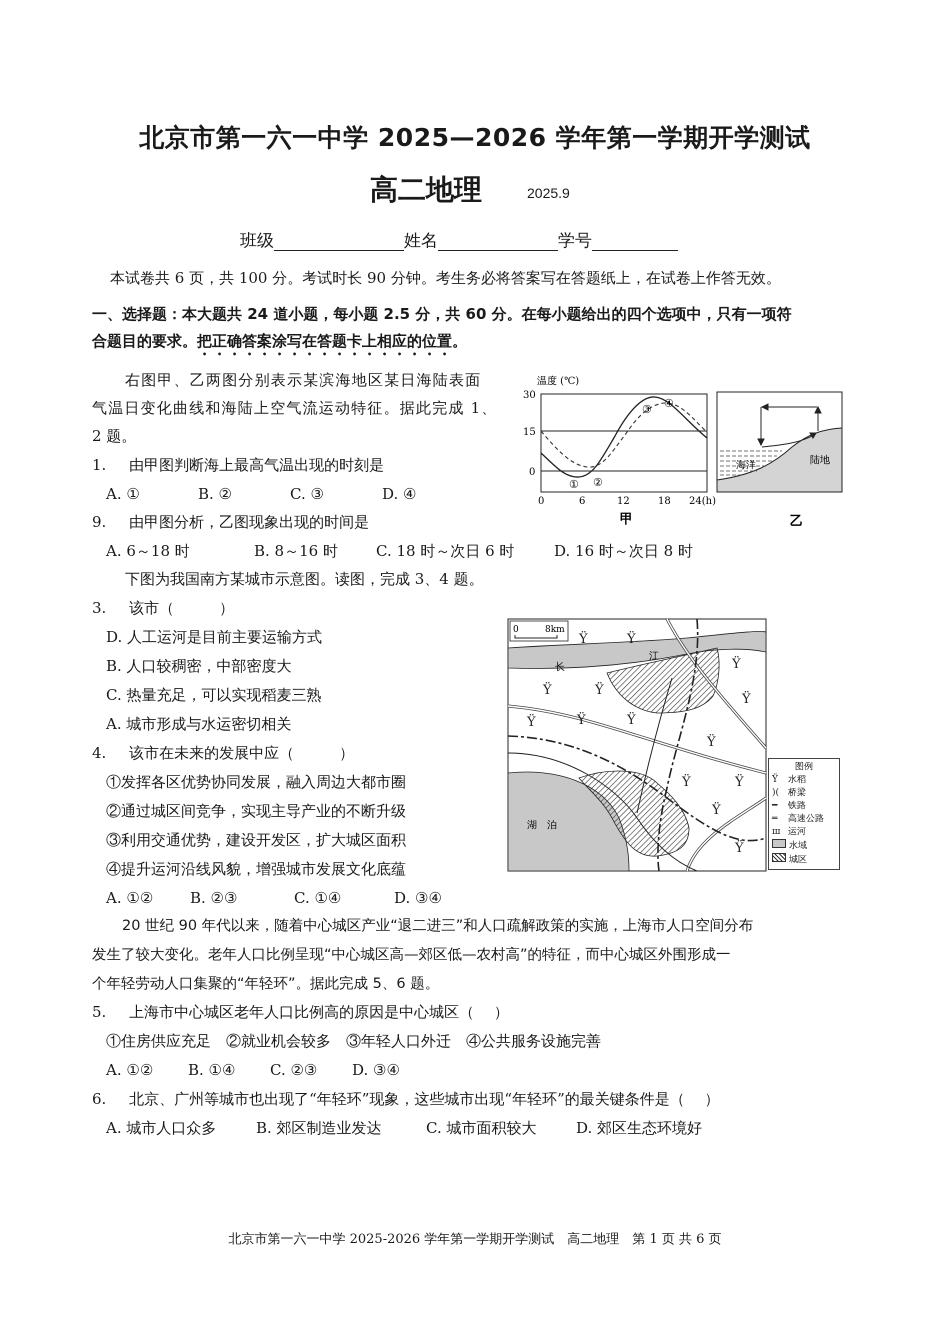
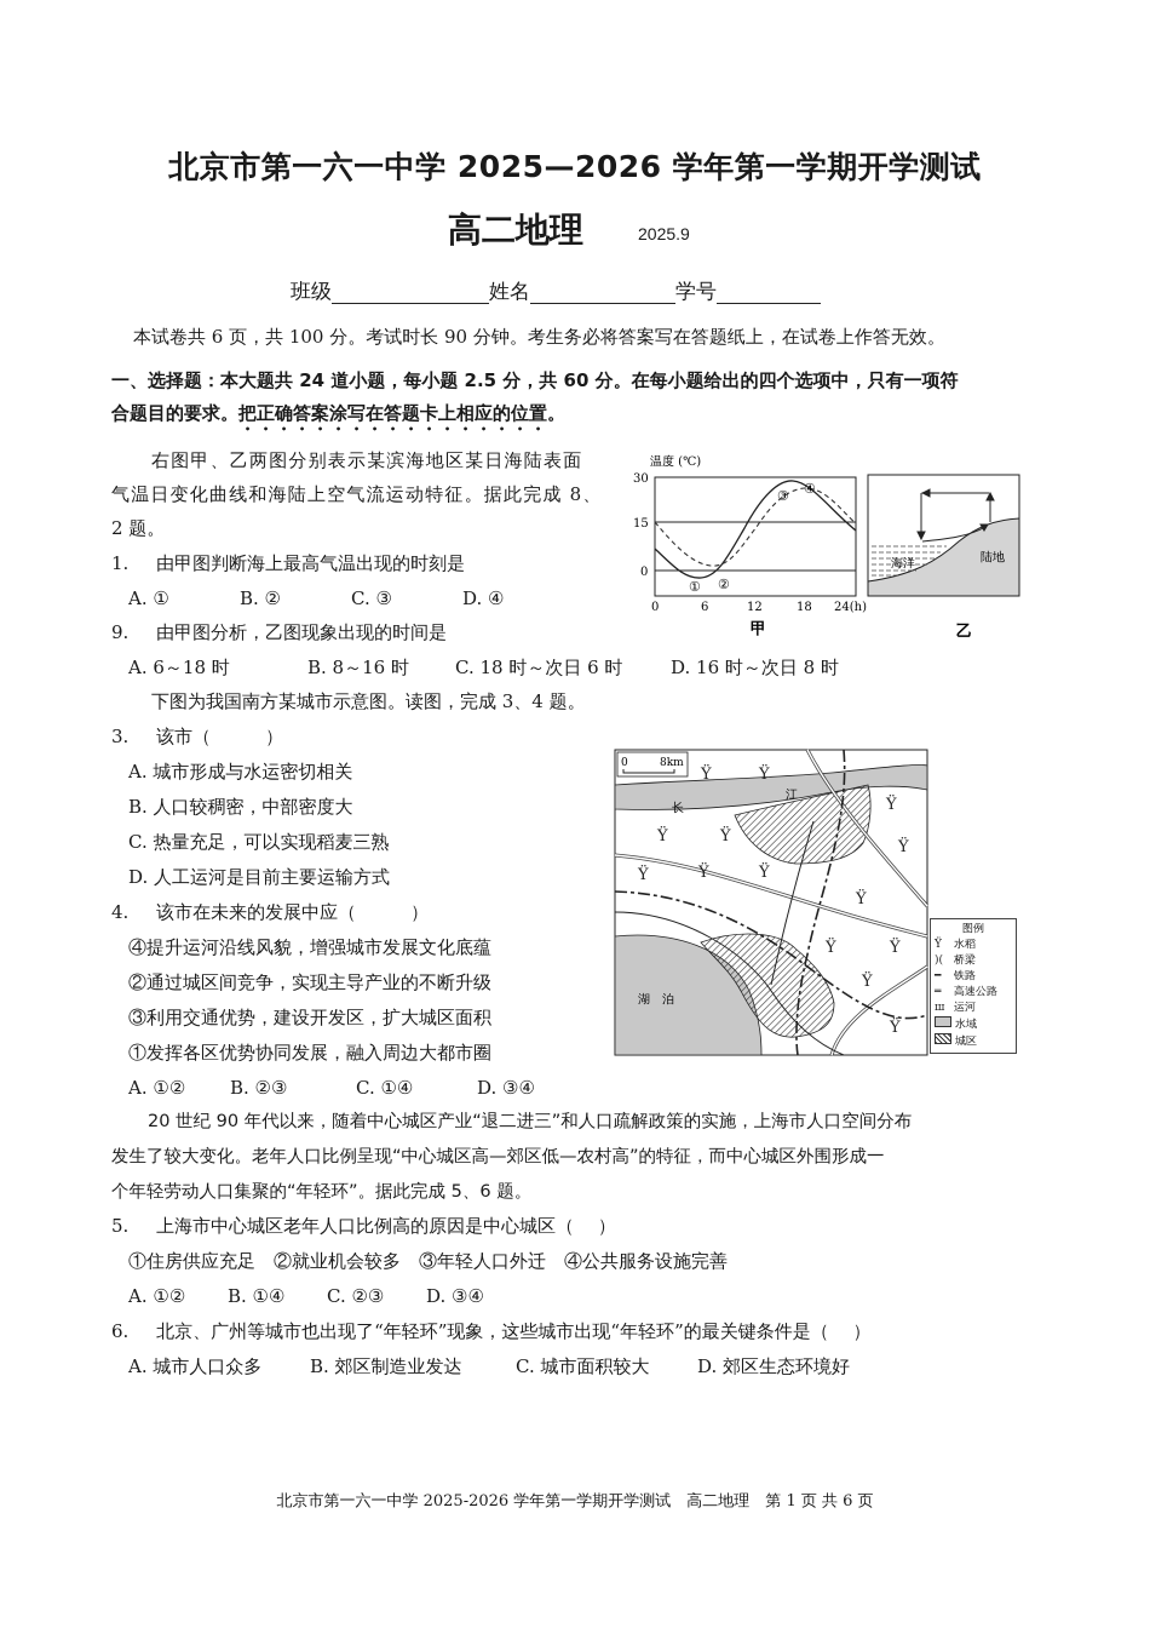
  北京市第一六一中学 2025—2026 学年第一学期开学测试
  高二地理
  2025.9
  班级
  姓名
  学号
  本试卷共 6 页，共 100 分。考试时长 90 分钟。考生务必将答案写在答题纸上，在试卷上作答无效。
  一、选择题：本大题共 24 道小题，每小题 2.5 分，共 60 分。在每小题给出的四个选项中，只有一项符
  合题目的要求。把正确答案涂写在答题卡上相应的位置。
  右图甲、乙两图分别表示某滨海地区某日海陆表面
- 气温日变化曲线和海陆上空气流运动特征。据此完成 1、
+ 气温日变化曲线和海陆上空气流运动特征。据此完成 8、
  2 题。
  1. 由甲图判断海上最高气温出现的时刻是
  A. ① B. ② C. ③ D. ④
  9. 由甲图分析，乙图现象出现的时间是
  A. 6～18 时 B. 8～16 时 C. 18 时～次日 6 时 D. 16 时～次日 8 时
  温度 (℃)
  30
  15
  0
  ①
  ②
  ③
  ④
  0
  6
  12
  18
  24(h)
  甲
  海洋
  陆地
  乙
  下图为我国南方某城市示意图。读图，完成 3、4 题。
  3. 该市（ ）
- D. 人工运河是目前主要运输方式
+ A. 城市形成与水运密切相关
  B. 人口较稠密，中部密度大
  C. 热量充足，可以实现稻麦三熟
- A. 城市形成与水运密切相关
+ D. 人工运河是目前主要运输方式
  4. 该市在未来的发展中应（ ）
- ①发挥各区优势协同发展，融入周边大都市圈
+ ④提升运河沿线风貌，增强城市发展文化底蕴
  ②通过城区间竞争，实现主导产业的不断升级
  ③利用交通优势，建设开发区，扩大城区面积
- ④提升运河沿线风貌，增强城市发展文化底蕴
+ ①发挥各区优势协同发展，融入周边大都市圈
  A. ①② B. ②③ C. ①④ D. ③④
  长
  江
  湖 泊
  0
  8km
  Ϋ
  Ϋ
  Ϋ
  Ϋ
  Ϋ
  Ϋ
  Ϋ
  Ϋ
  Ϋ
  Ϋ
  Ϋ
  Ϋ
  Ϋ
  Ϋ
  图例
  Ϋ 水稻
  )( 桥梁
  ━ 铁路
  ═ 高速公路
  ш 运河
  水域
  城区
  20 世纪 90 年代以来，随着中心城区产业“退二进三”和人口疏解政策的实施，上海市人口空间分布
  发生了较大变化。老年人口比例呈现“中心城区高—郊区低—农村高”的特征，而中心城区外围形成一
  个年轻劳动人口集聚的“年轻环”。据此完成 5、6 题。
  5. 上海市中心城区老年人口比例高的原因是中心城区（ ）
  ①住房供应充足 ②就业机会较多 ③年轻人口外迁 ④公共服务设施完善
  A. ①② B. ①④ C. ②③ D. ③④
  6. 北京、广州等城市也出现了“年轻环”现象，这些城市出现“年轻环”的最关键条件是（ ）
  A. 城市人口众多 B. 郊区制造业发达 C. 城市面积较大 D. 郊区生态环境好
  北京市第一六一中学 2025-2026 学年第一学期开学测试 高二地理 第 1 页 共 6 页
